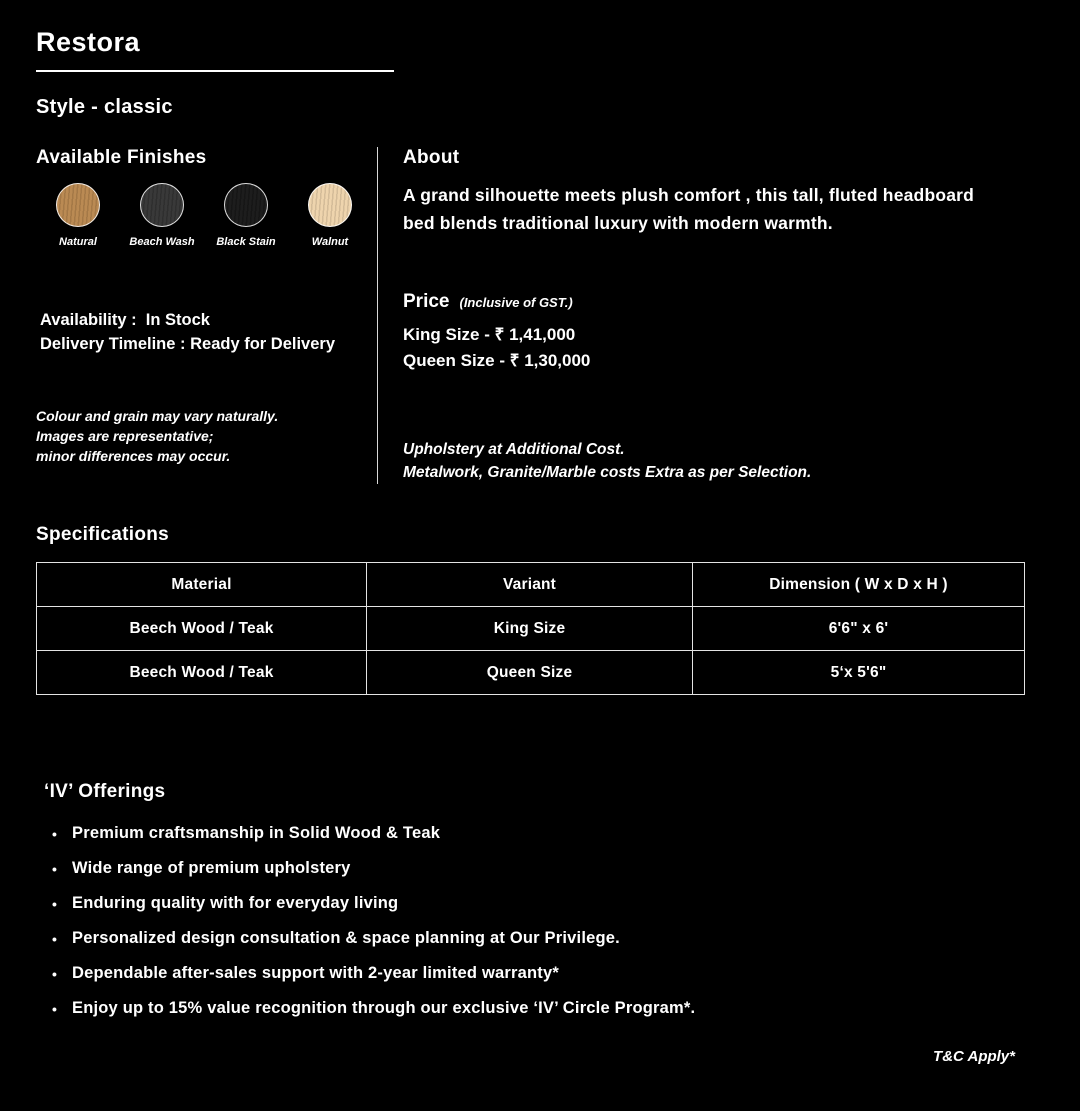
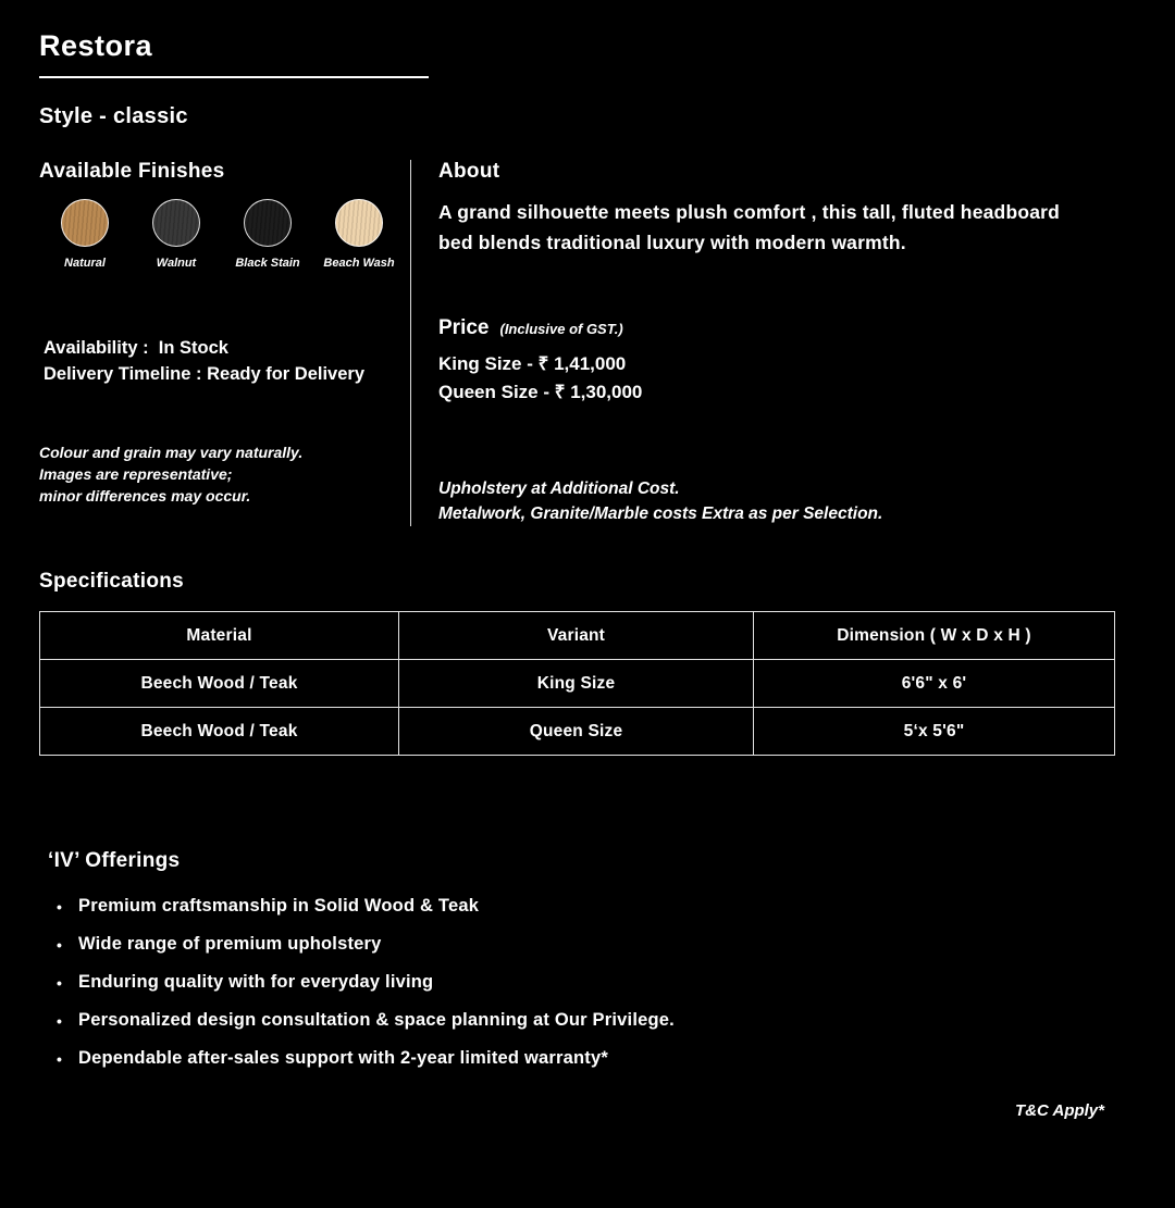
  Restora
  Style - classic
  Available Finishes
  Natural
- Beach Wash
+ Walnut
  Black Stain
- Walnut
+ Beach Wash
  Availability : In Stock
  Delivery Timeline : Ready for Delivery
  Colour and grain may vary naturally.
  Images are representative;
  minor differences may occur.
  About
  A grand silhouette meets plush comfort , this tall, fluted headboard bed blends traditional luxury with modern warmth.
  Price
  (Inclusive of GST.)
  King Size - ₹ 1,41,000
  Queen Size - ₹ 1,30,000
  Upholstery at Additional Cost.
  Metalwork, Granite/Marble costs Extra as per Selection.
  Specifications
  Material	Variant	Dimension ( W x D x H )
  Beech Wood / Teak	King Size	6'6" x 6'
  Beech Wood / Teak	Queen Size	5‘x 5'6"
  ‘IV’ Offerings
  Premium craftsmanship in Solid Wood & Teak
  Wide range of premium upholstery
  Enduring quality with for everyday living
  Personalized design consultation & space planning at Our Privilege.
  Dependable after-sales support with 2-year limited warranty*
- Enjoy up to 15% value recognition through our exclusive ‘IV’ Circle Program*.
  T&C Apply*
